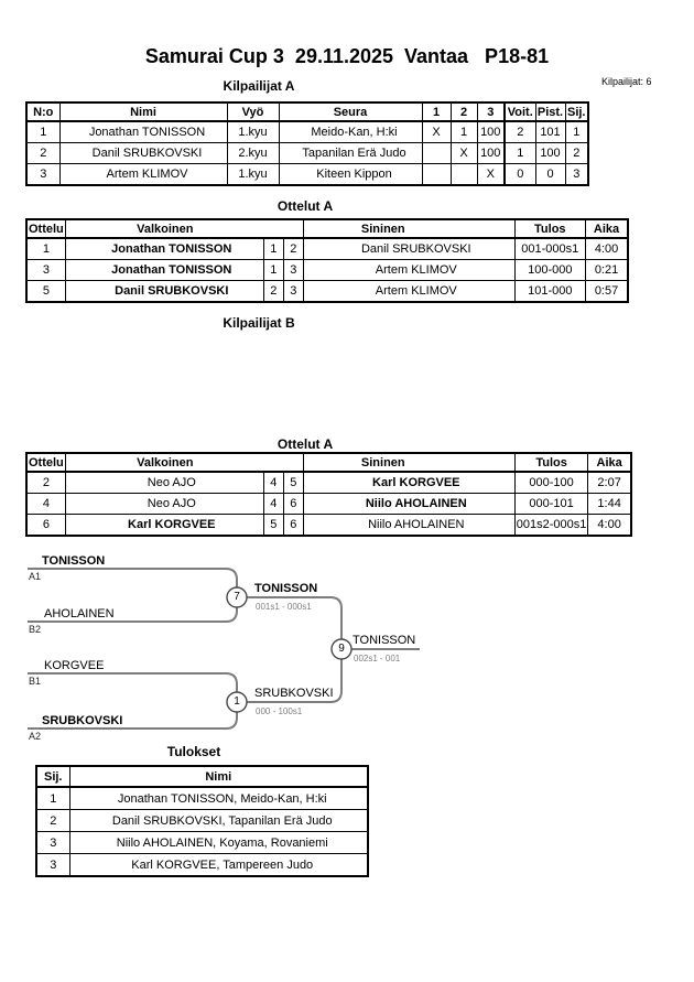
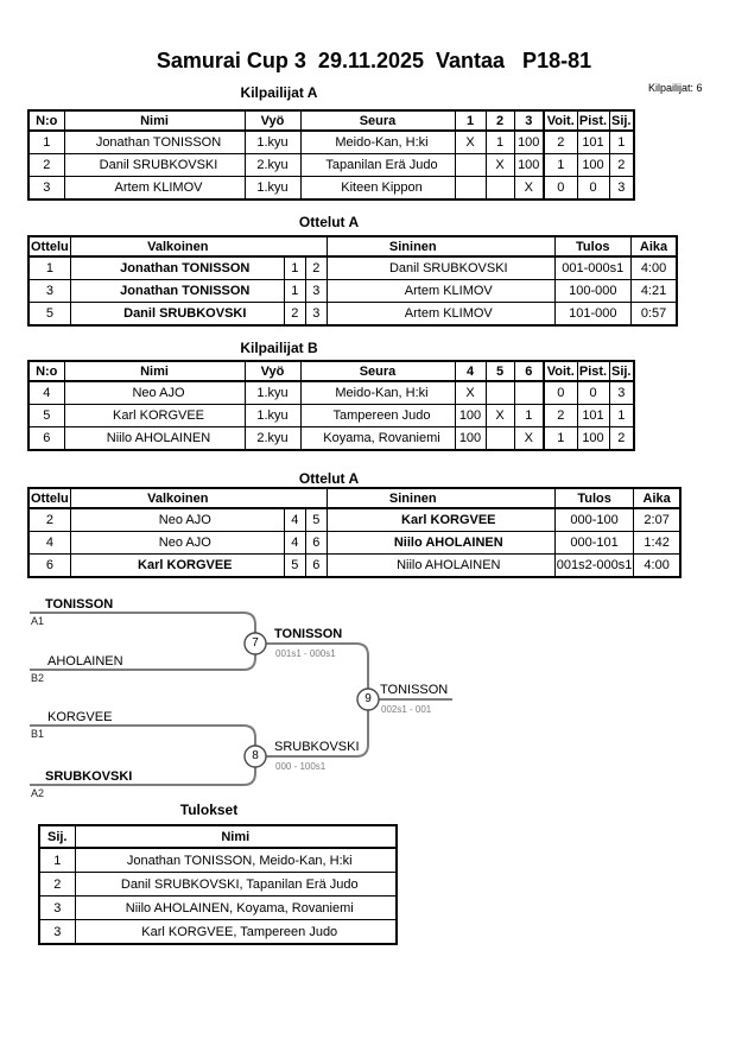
  Samurai Cup 3 29.11.2025 Vantaa P18-81
  Kilpailijat: 6
  Kilpailijat A
  N:o	Nimi	Vyö	Seura	1	2	3	Voit.	Pist.	Sij.
  1	Jonathan TONISSON	1.kyu	Meido-Kan, H:ki	X	1	100	2	101	1
  2	Danil SRUBKOVSKI	2.kyu	Tapanilan Erä Judo		X	100	1	100	2
  3	Artem KLIMOV	1.kyu	Kiteen Kippon			X	0	0	3
  Ottelut A
  Ottelu	Valkoinen	Sininen	Tulos	Aika
  1	Jonathan TONISSON	1	2	Danil SRUBKOVSKI	001-000s1	4:00
- 3	Jonathan TONISSON	1	3	Artem KLIMOV	100-000	0:21
+ 3	Jonathan TONISSON	1	3	Artem KLIMOV	100-000	4:21
  5	Danil SRUBKOVSKI	2	3	Artem KLIMOV	101-000	0:57
  Kilpailijat B
+ N:o	Nimi	Vyö	Seura	4	5	6	Voit.	Pist.	Sij.
+ 4	Neo AJO	1.kyu	Meido-Kan, H:ki	X			0	0	3
+ 5	Karl KORGVEE	1.kyu	Tampereen Judo	100	X	1	2	101	1
+ 6	Niilo AHOLAINEN	2.kyu	Koyama, Rovaniemi	100		X	1	100	2
  Ottelut A
  Ottelu	Valkoinen	Sininen	Tulos	Aika
  2	Neo AJO	4	5	Karl KORGVEE	000-100	2:07
- 4	Neo AJO	4	6	Niilo AHOLAINEN	000-101	1:44
+ 4	Neo AJO	4	6	Niilo AHOLAINEN	000-101	1:42
  6	Karl KORGVEE	5	6	Niilo AHOLAINEN	001s2-000s1	4:00
  TONISSON
  A1
  AHOLAINEN
  B2
  KORGVEE
  B1
  SRUBKOVSKI
  A2
  7
  TONISSON
  001s1 - 000s1
- 1
+ 8
  SRUBKOVSKI
  000 - 100s1
  9
  TONISSON
  002s1 - 001
  Tulokset
  Sij.	Nimi
  1	Jonathan TONISSON, Meido-Kan, H:ki
  2	Danil SRUBKOVSKI, Tapanilan Erä Judo
  3	Niilo AHOLAINEN, Koyama, Rovaniemi
  3	Karl KORGVEE, Tampereen Judo
